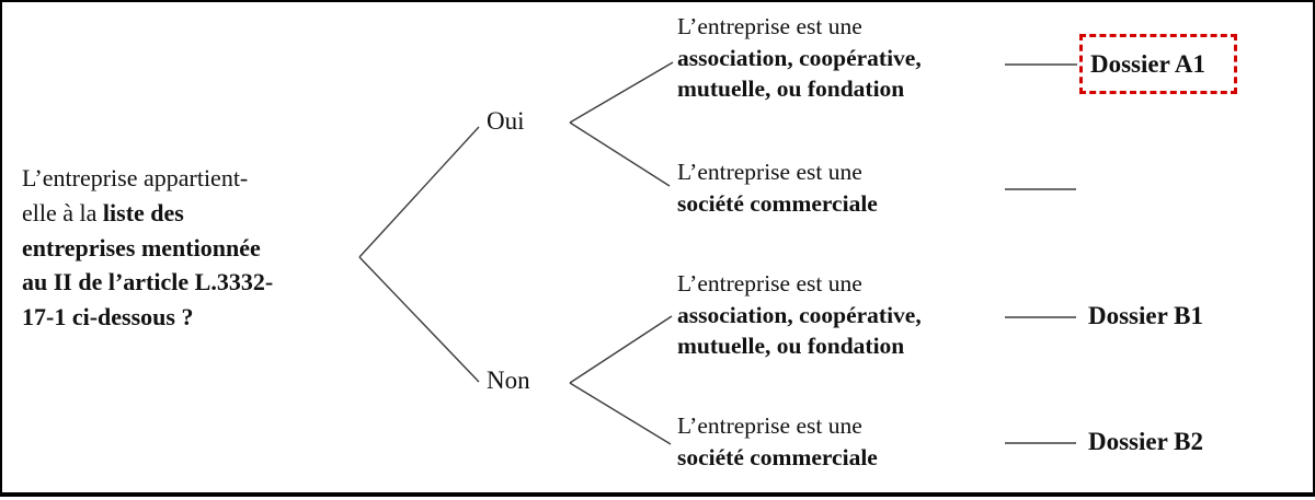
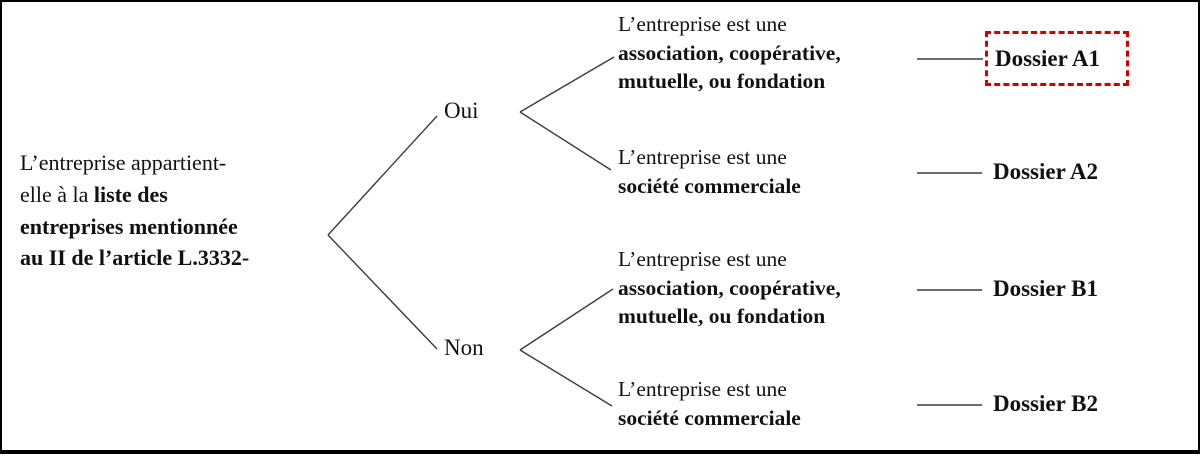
  L’entreprise appartient-
  elle à la liste des
  entreprises mentionnée
  au II de l’article L.3332-
- 17-1 ci-dessous ?
  Oui
  Non
  L’entreprise est une
  association, coopérative,
  mutuelle, ou fondation
  L’entreprise est une
  société commerciale
  L’entreprise est une
  association, coopérative,
  mutuelle, ou fondation
  L’entreprise est une
  société commerciale
  Dossier A1
+ Dossier A2
  Dossier B1
  Dossier B2
